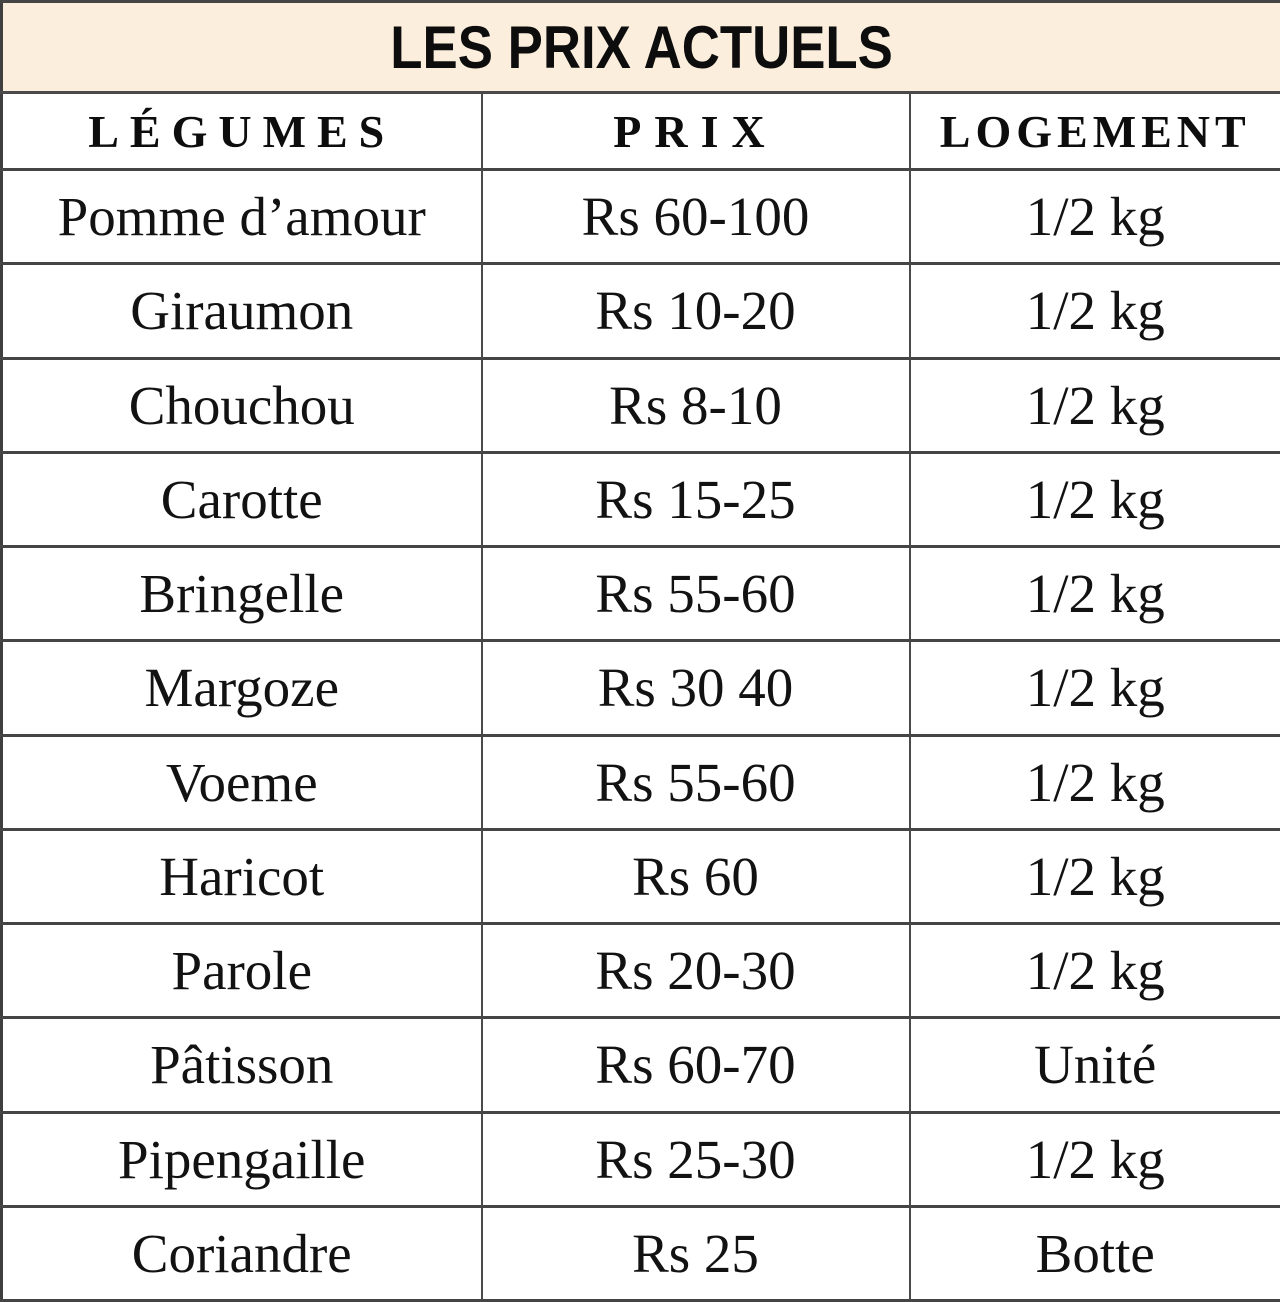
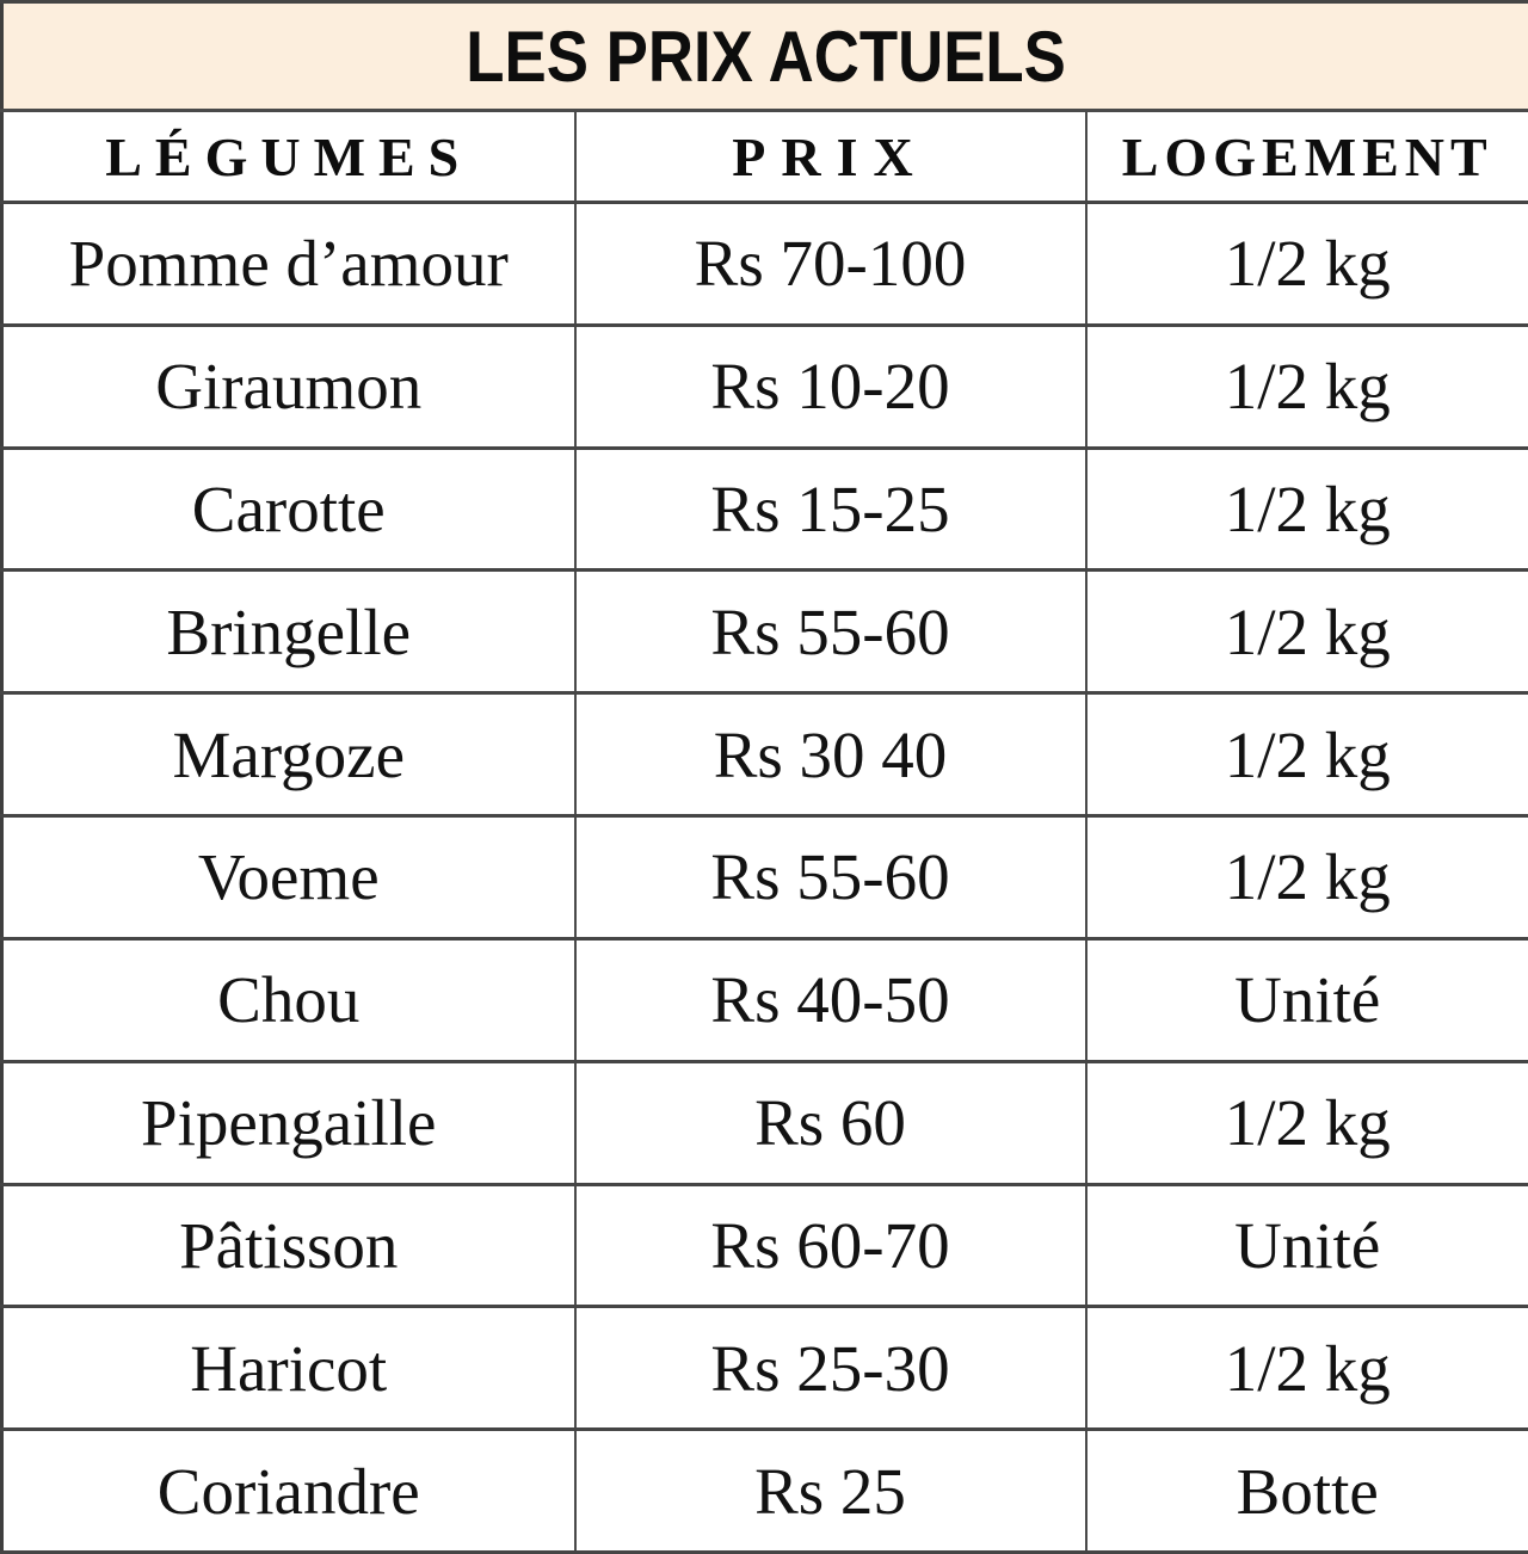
  LES PRIX ACTUELS
  LÉGUMES	PRIX	LOGEMENT
- Pomme d’amour	Rs 60-100	1/2 kg
+ Pomme d’amour	Rs 70-100	1/2 kg
  Giraumon	Rs 10-20	1/2 kg
- Chouchou	Rs 8-10	1/2 kg
  Carotte	Rs 15-25	1/2 kg
  Bringelle	Rs 55-60	1/2 kg
  Margoze	Rs 30 40	1/2 kg
  Voeme	Rs 55-60	1/2 kg
+ Chou	Rs 40-50	Unité
- Haricot	Rs 60	1/2 kg
+ Pipengaille	Rs 60	1/2 kg
- Parole	Rs 20-30	1/2 kg
  Pâtisson	Rs 60-70	Unité
- Pipengaille	Rs 25-30	1/2 kg
+ Haricot	Rs 25-30	1/2 kg
  Coriandre	Rs 25	Botte
